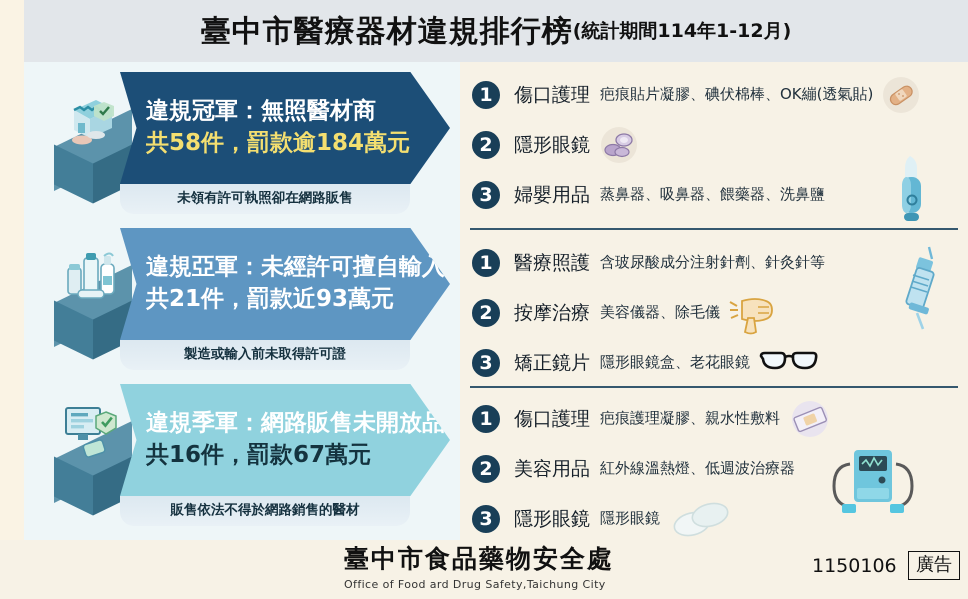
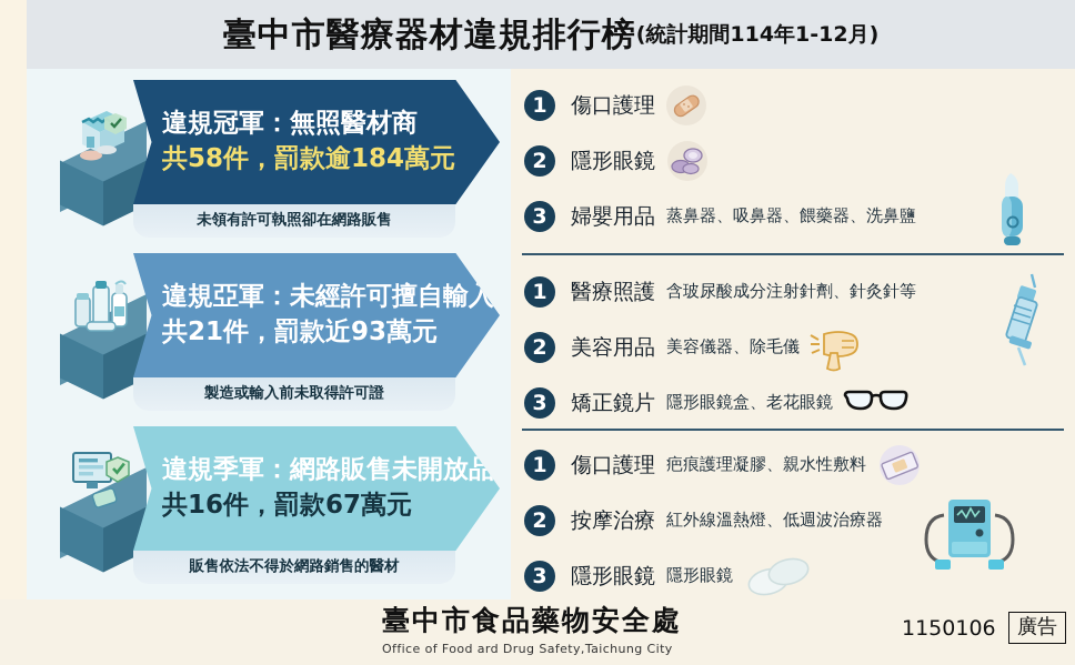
  臺中市醫療器材違規排行榜
  (統計期間114年1-12月)
  違規冠軍：無照醫材商
  共58件，罰款逾184萬元
  未領有許可執照卻在網路販售
  違規亞軍：未經許可擅自輸入
  共21件，罰款近93萬元
  製造或輸入前未取得許可證
  違規季軍：網路販售未開放品
  共16件，罰款67萬元
  販售依法不得於網路銷售的醫材
  1
  傷口護理
- 疤痕貼片凝膠、碘伏棉棒、OK繃(透氣貼)
  2
  隱形眼鏡
  3
  婦嬰用品
  蒸鼻器、吸鼻器、餵藥器、洗鼻鹽
  1
  醫療照護
  含玻尿酸成分注射針劑、針灸針等
  2
- 按摩治療
+ 美容用品
  美容儀器、除毛儀
  3
  矯正鏡片
  隱形眼鏡盒、老花眼鏡
  1
  傷口護理
  疤痕護理凝膠、親水性敷料
  2
- 美容用品
+ 按摩治療
  紅外線溫熱燈、低週波治療器
  3
  隱形眼鏡
  隱形眼鏡
  臺中市食品藥物安全處
  Office of Food ard Drug Safety,Taichung City
  1150106
  廣告
